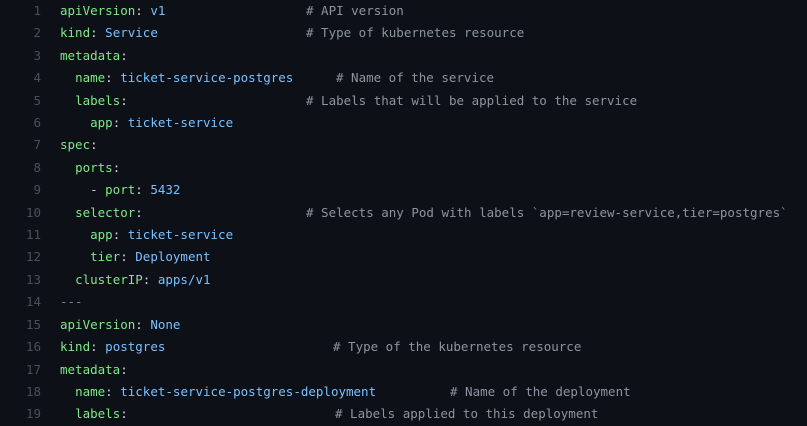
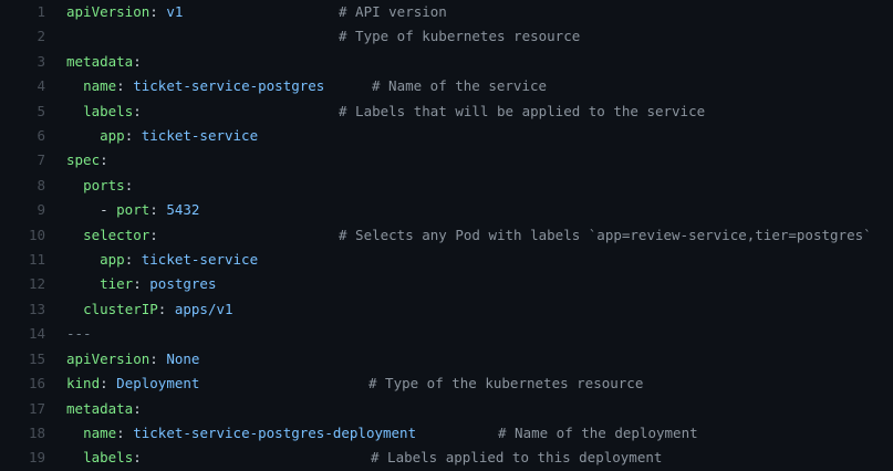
  1
  apiVersion: v1
  # API version
  2
- kind: Service
  # Type of kubernetes resource
  3
  metadata:
  4
  name: ticket-service-postgres
  # Name of the service
  5
  labels:
  # Labels that will be applied to the service
  6
  app: ticket-service
  7
  spec:
  8
  ports:
  9
  - port: 5432
  10
  selector:
  # Selects any Pod with labels `app=review-service,tier=postgres`
  11
  app: ticket-service
  12
- tier: Deployment
+ tier: postgres
  13
  clusterIP: apps/v1
  14
  ---
  15
  apiVersion: None
  16
- kind: postgres
+ kind: Deployment
  # Type of the kubernetes resource
  17
  metadata:
  18
  name: ticket-service-postgres-deployment
  # Name of the deployment
  19
  labels:
  # Labels applied to this deployment
